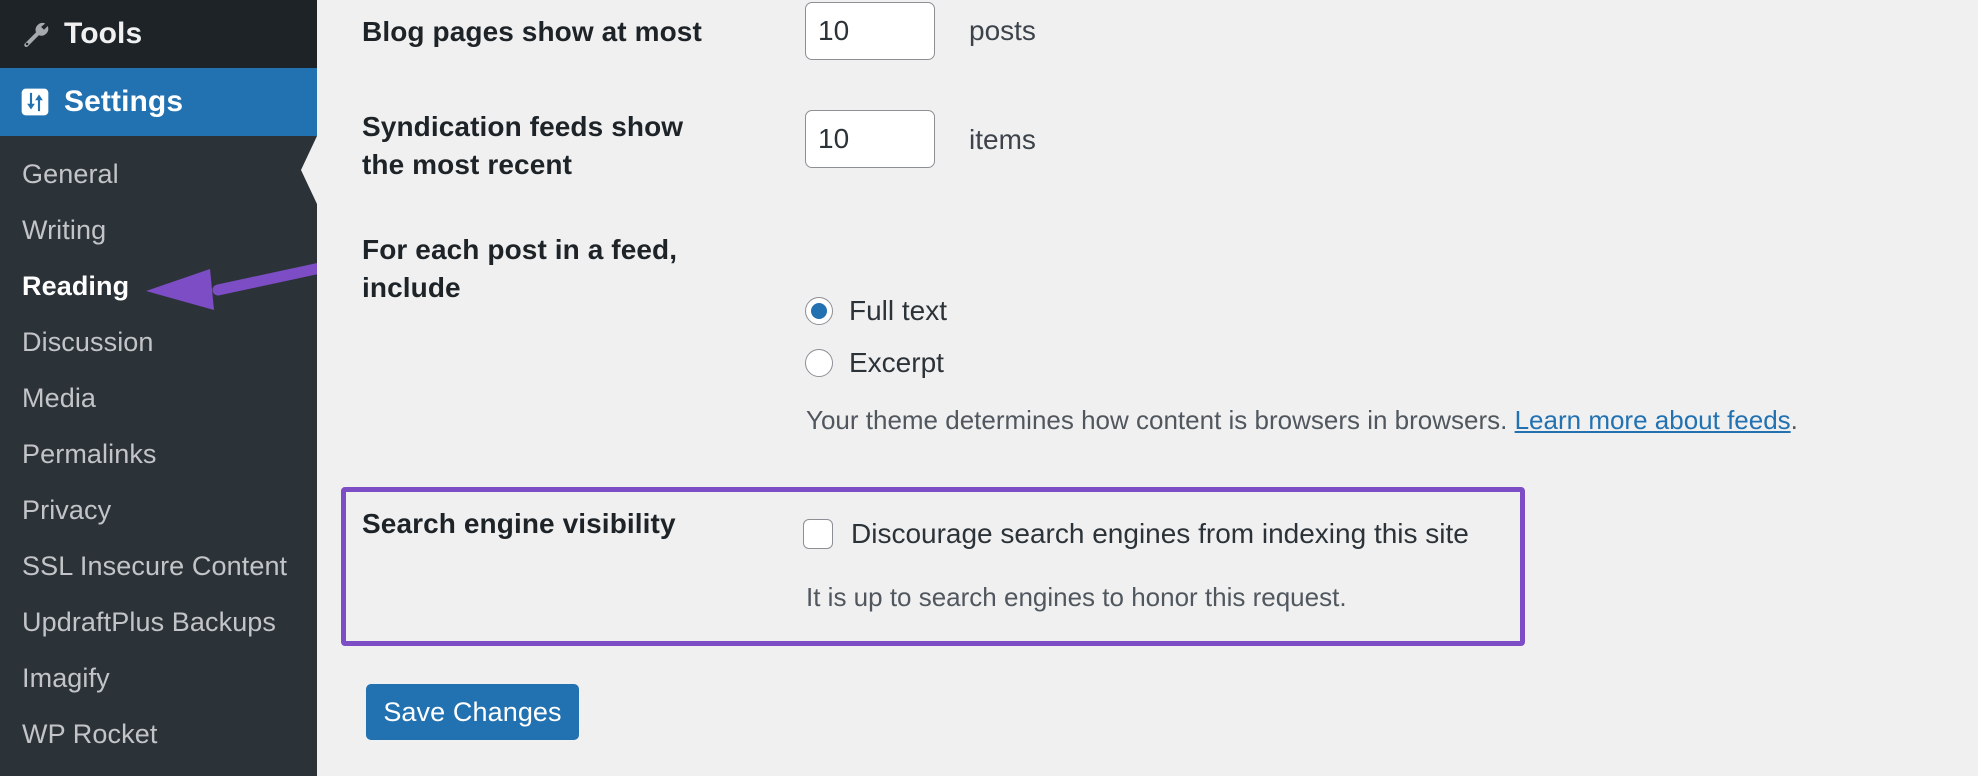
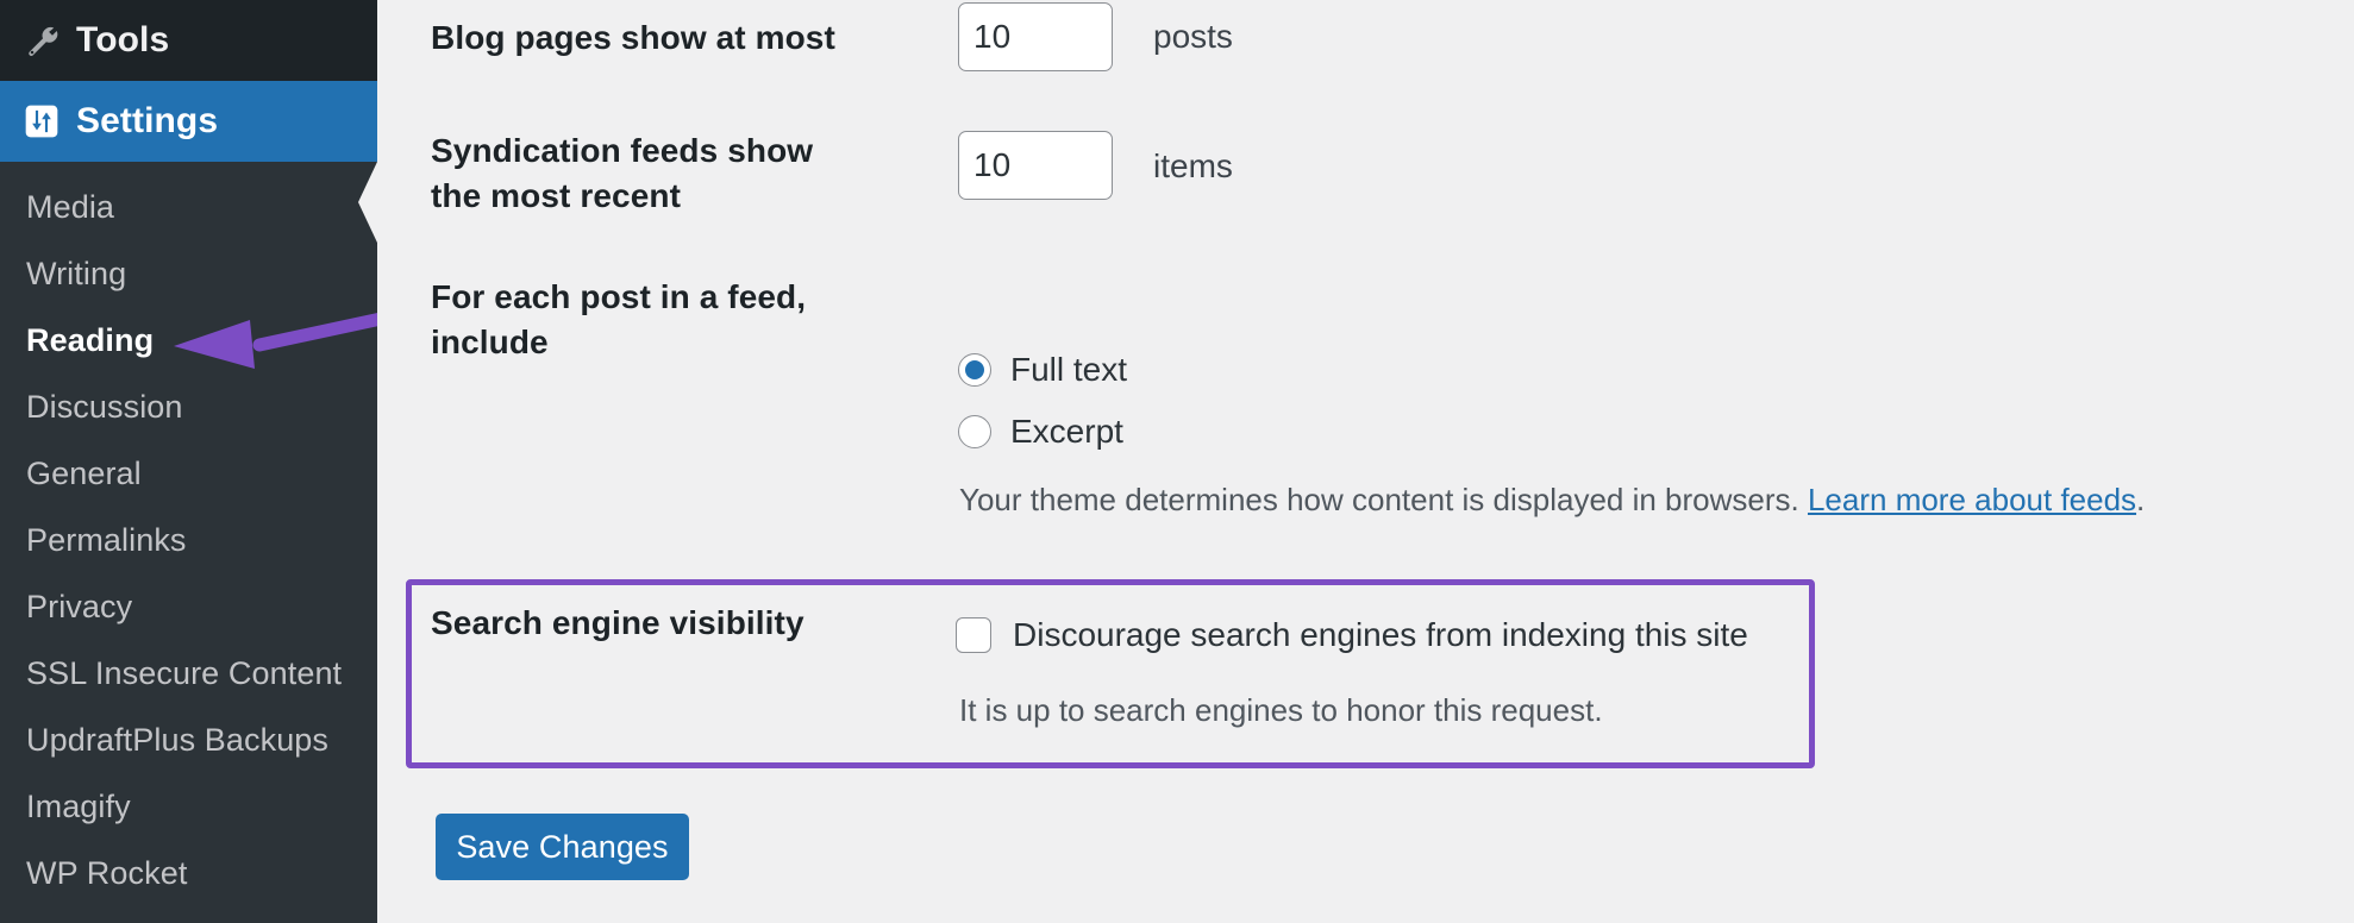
  Tools
  Settings
- General
+ Media
  Writing
  Reading
  Discussion
- Media
+ General
  Permalinks
  Privacy
  SSL Insecure Content
  UpdraftPlus Backups
  Imagify
  WP Rocket
  Blog pages show at most
  10
  posts
  Syndication feeds show the most recent
  10
  items
  For each post in a feed, include
  Full text
  Excerpt
- Your theme determines how content is browsers in browsers. Learn more about feeds.
+ Your theme determines how content is displayed in browsers. Learn more about feeds.
  Search engine visibility
  Discourage search engines from indexing this site
  It is up to search engines to honor this request.
  Save Changes
